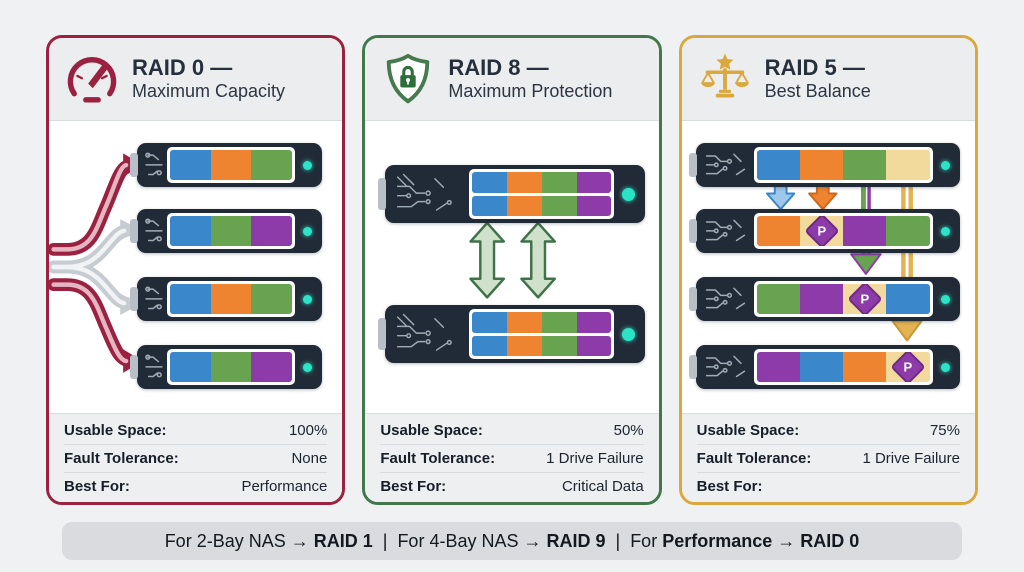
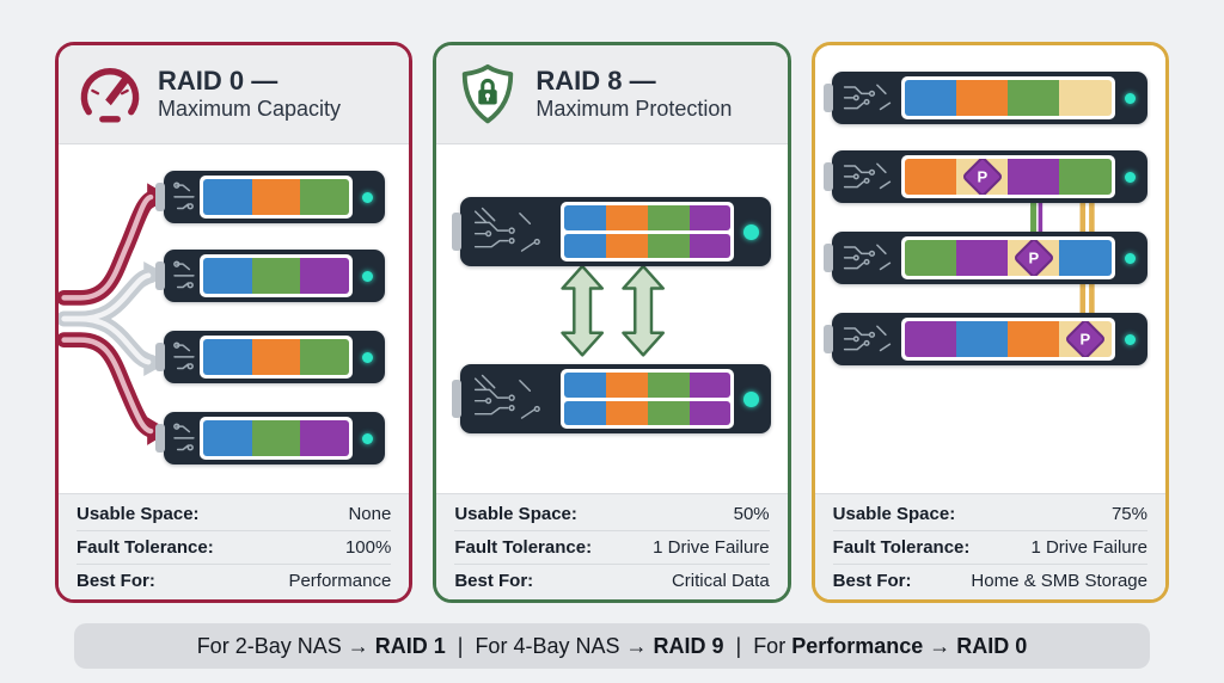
  RAID 0 —
  Maximum Capacity
  Usable Space:
- 100%
+ None
  Fault Tolerance:
- None
+ 100%
  Best For:
  Performance
  RAID 8 —
  Maximum Protection
  Usable Space:
  50%
  Fault Tolerance:
  1 Drive Failure
  Best For:
  Critical Data
- RAID 5 —
- Best Balance
  Usable Space:
  75%
  Fault Tolerance:
  1 Drive Failure
  Best For:
+ Home & SMB Storage
  For 2-Bay NAS →
  RAID 1
  |
  For 4-Bay NAS →
  RAID 9
  |
  For
  Performance
  →
  RAID 0
